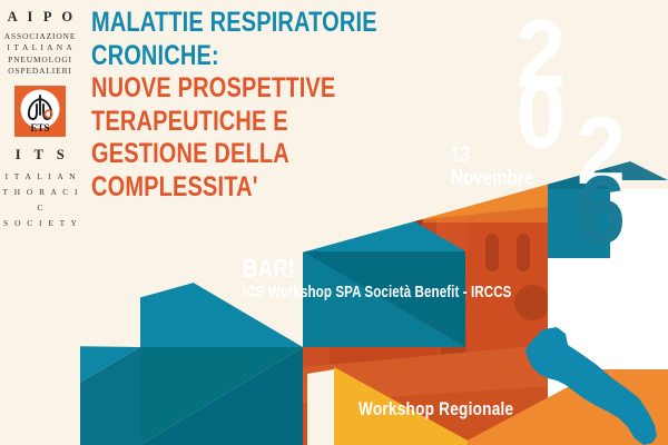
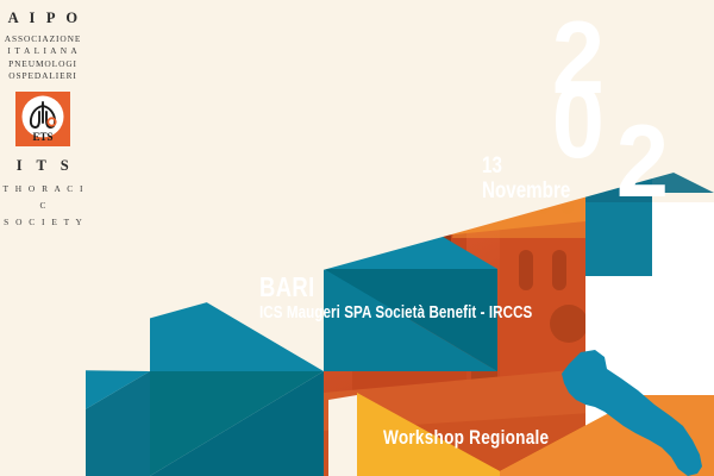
  A I P O
  ASSOCIAZIONE
  I T A L I A N A
  PNEUMOLOGI
  OSPEDALIERI
  ETS
  I T S
- I T A L I A N
  T H O R A C I C
  S O C I E T Y
- MALATTIE RESPIRATORIE
- CRONICHE:
- NUOVE PROSPETTIVE
- TERAPEUTICHE E
- GESTIONE DELLA
- COMPLESSITA'
  13
  Novembre
  2
  0
  2
- 6
  BARI
- ICS Workshop SPA Società Benefit - IRCCS
+ ICS Maugeri SPA Società Benefit - IRCCS
  Workshop Regionale
